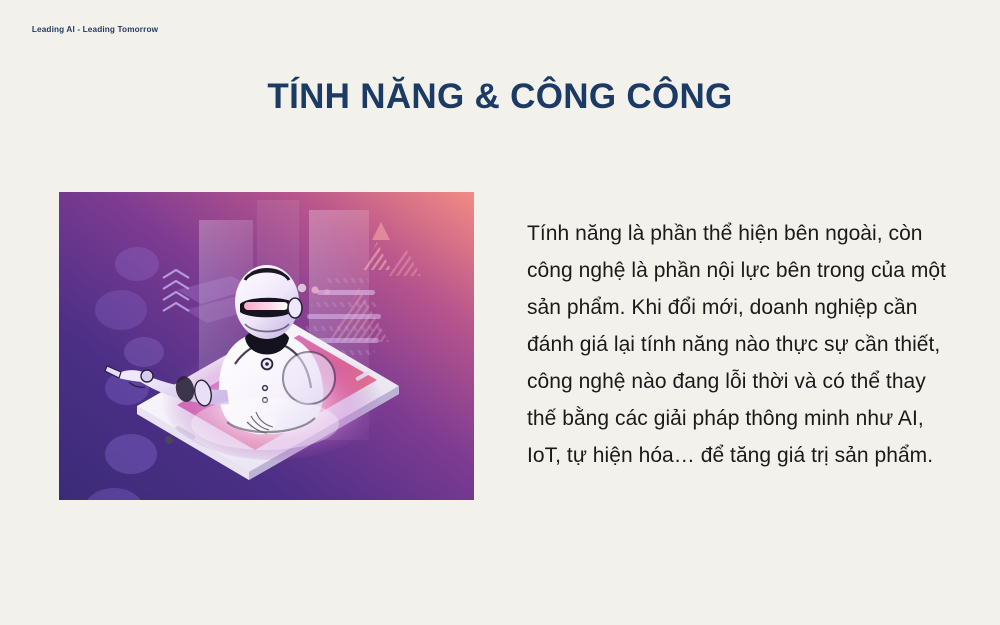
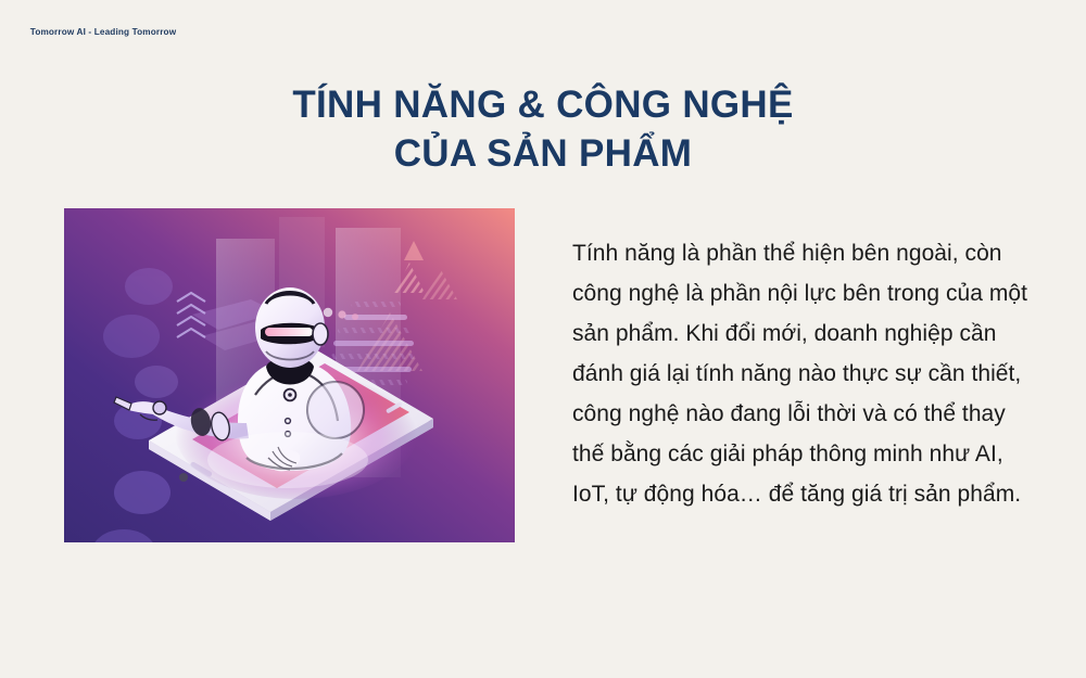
- Leading AI - Leading Tomorrow
+ Tomorrow AI - Leading Tomorrow
- TÍNH NĂNG & CÔNG CÔNG
+ TÍNH NĂNG & CÔNG NGHỆ
+ CỦA SẢN PHẨM
- Tính năng là phần thể hiện bên ngoài, còn công nghệ là phần nội lực bên trong của một sản phẩm. Khi đổi mới, doanh nghiệp cần đánh giá lại tính năng nào thực sự cần thiết, công nghệ nào đang lỗi thời và có thể thay thế bằng các giải pháp thông minh như AI, IoT, tự hiện hóa… để tăng giá trị sản phẩm.
+ Tính năng là phần thể hiện bên ngoài, còn công nghệ là phần nội lực bên trong của một sản phẩm. Khi đổi mới, doanh nghiệp cần đánh giá lại tính năng nào thực sự cần thiết, công nghệ nào đang lỗi thời và có thể thay thế bằng các giải pháp thông minh như AI, IoT, tự động hóa… để tăng giá trị sản phẩm.
